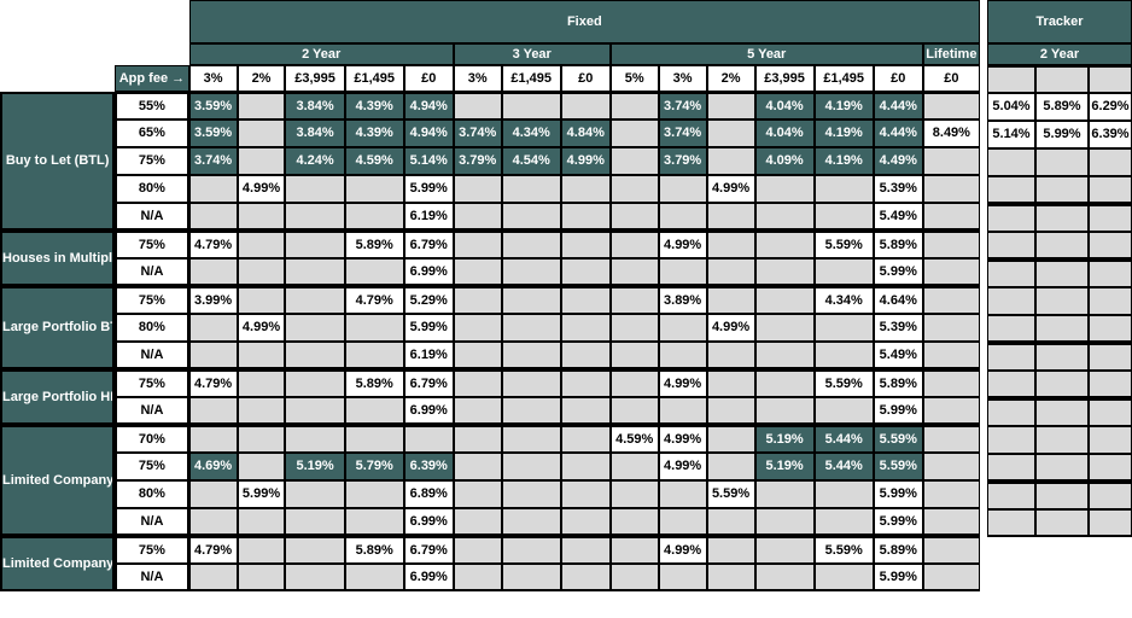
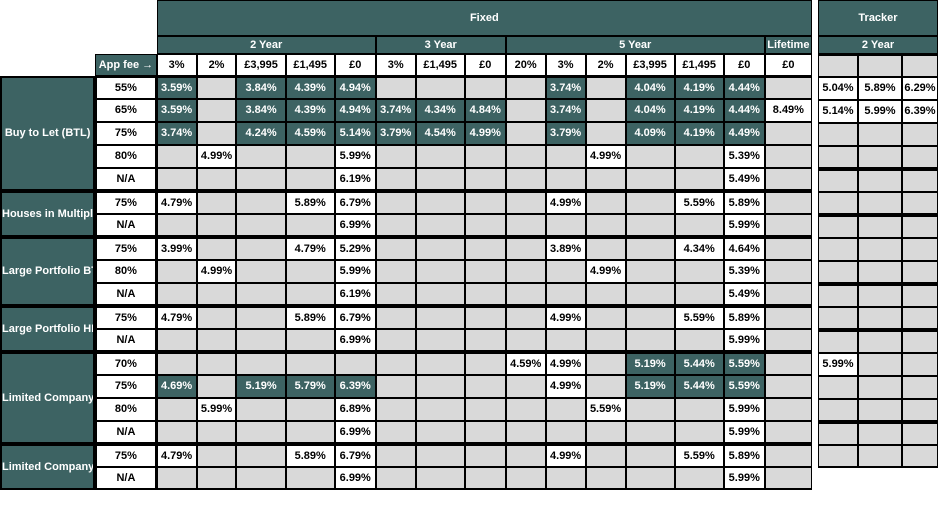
  	Fixed
  	2 Year	3 Year	5 Year	Lifetime
- 	App fee →	3%	2%	£3,995	£1,495	£0	3%	£1,495	£0	5%	3%	2%	£3,995	£1,495	£0	£0
+ 	App fee →	3%	2%	£3,995	£1,495	£0	3%	£1,495	£0	20%	3%	2%	£3,995	£1,495	£0	£0
  Buy to Let (BTL)	55%	3.59%		3.84%	4.39%	4.94%					3.74%		4.04%	4.19%	4.44%
  65%	3.59%		3.84%	4.39%	4.94%	3.74%	4.34%	4.84%		3.74%		4.04%	4.19%	4.44%	8.49%
  75%	3.74%		4.24%	4.59%	5.14%	3.79%	4.54%	4.99%		3.79%		4.09%	4.19%	4.49%
  80%		4.99%			5.99%						4.99%			5.39%
  N/A					6.19%									5.49%
  Houses in Multipl	75%	4.79%			5.89%	6.79%					4.99%			5.59%	5.89%
  N/A					6.99%									5.99%
  Large Portfolio B	75%	3.99%			4.79%	5.29%					3.89%			4.34%	4.64%
  80%		4.99%			5.99%						4.99%			5.39%
  N/A					6.19%									5.49%
  Large Portfolio H	75%	4.79%			5.89%	6.79%					4.99%			5.59%	5.89%
  N/A					6.99%									5.99%
  Limited Company	70%									4.59%	4.99%		5.19%	5.44%	5.59%
  75%	4.69%		5.19%	5.79%	6.39%					4.99%		5.19%	5.44%	5.59%
  80%		5.99%			6.89%						5.59%			5.99%
  N/A					6.99%									5.99%
  Limited Company	75%	4.79%			5.89%	6.79%					4.99%			5.59%	5.89%
  N/A					6.99%									5.99%
  Tracker
  2 Year
  5.04%	5.89%	6.29%
  5.14%	5.99%	6.39%
+ 5.99%
